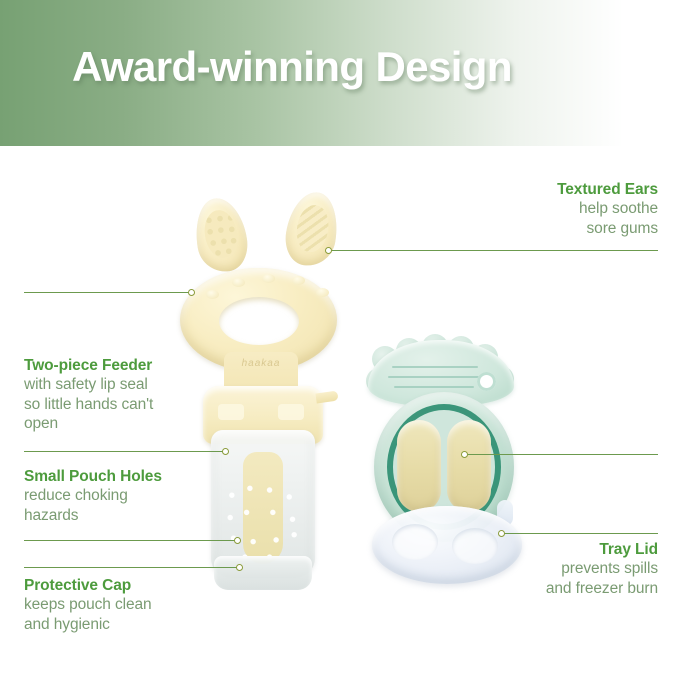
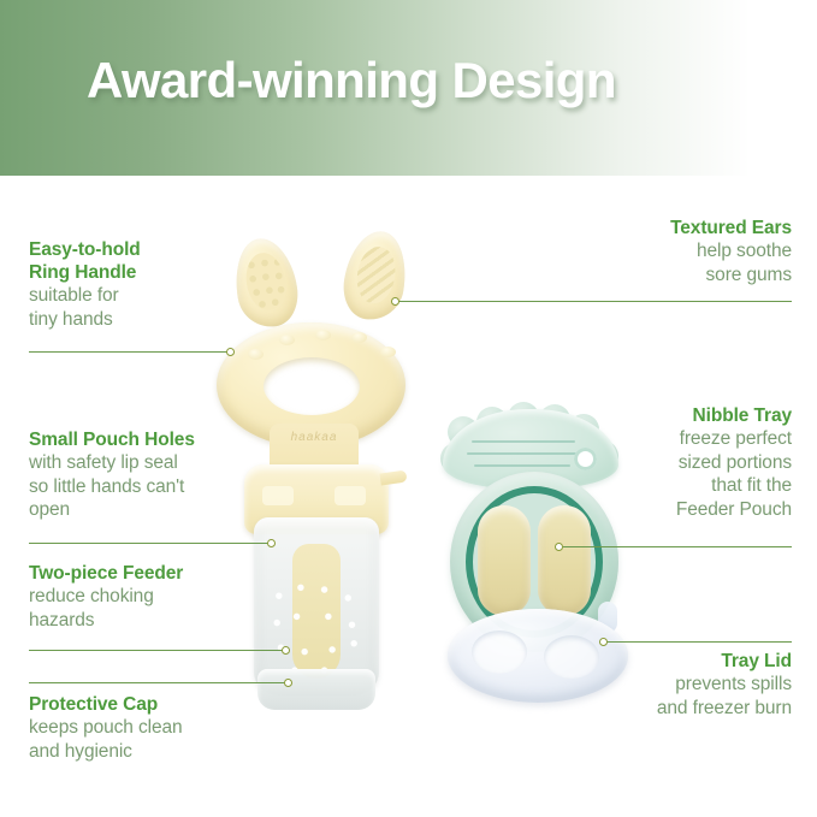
  Award-winning Design
  haakaa
+ Easy-to-hold
+ Ring Handle
+ suitable for
+ tiny hands
- Two-piece Feeder
+ Small Pouch Holes
  with safety lip seal
  so little hands can't
  open
- Small Pouch Holes
+ Two-piece Feeder
  reduce choking
  hazards
  Protective Cap
  keeps pouch clean
  and hygienic
  Textured Ears
  help soothe
  sore gums
+ Nibble Tray
+ freeze perfect
+ sized portions
+ that fit the
+ Feeder Pouch
  Tray Lid
  prevents spills
  and freezer burn
